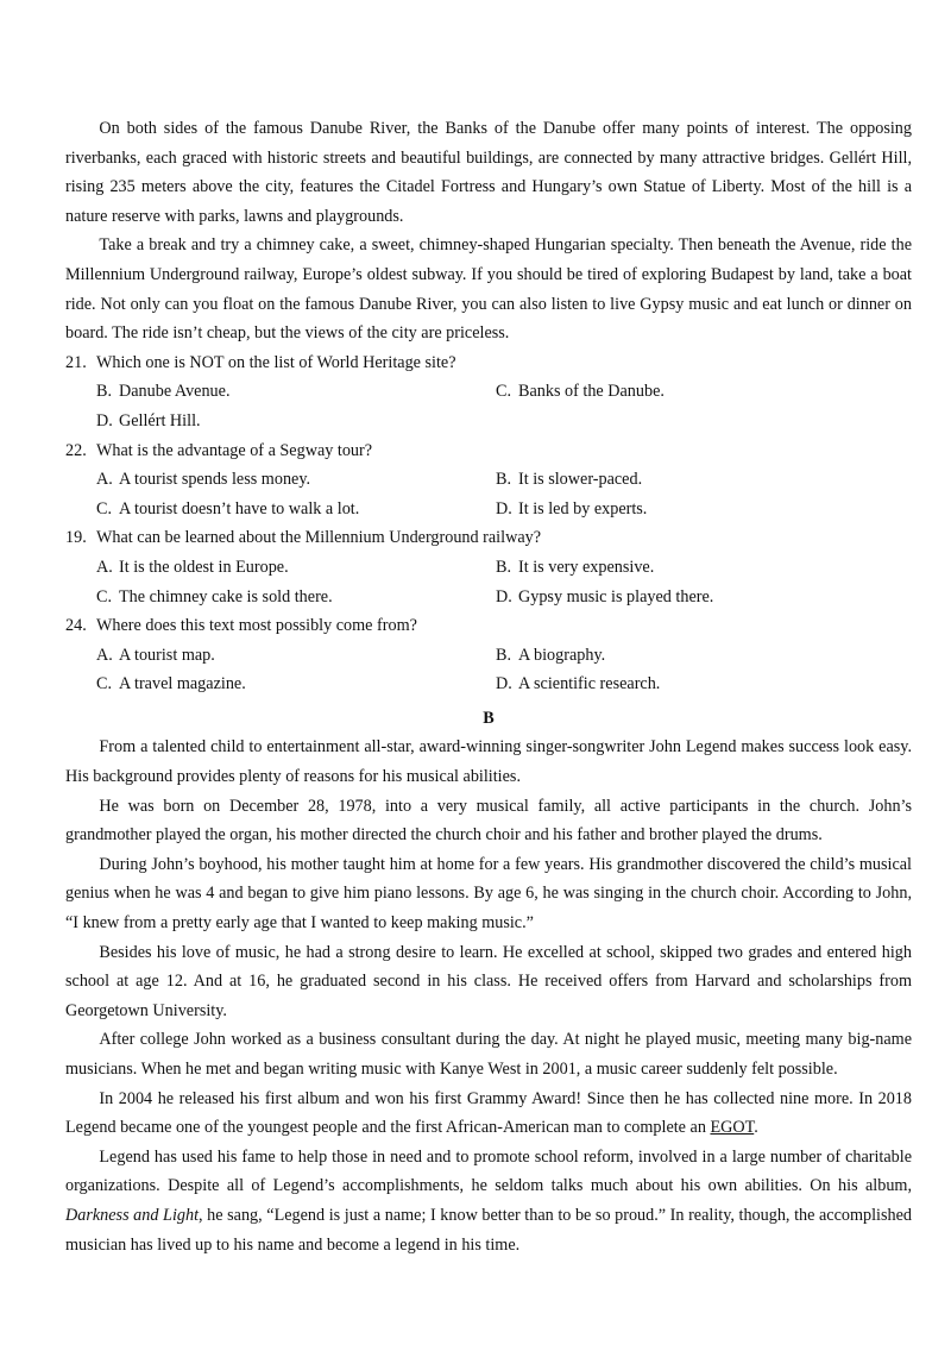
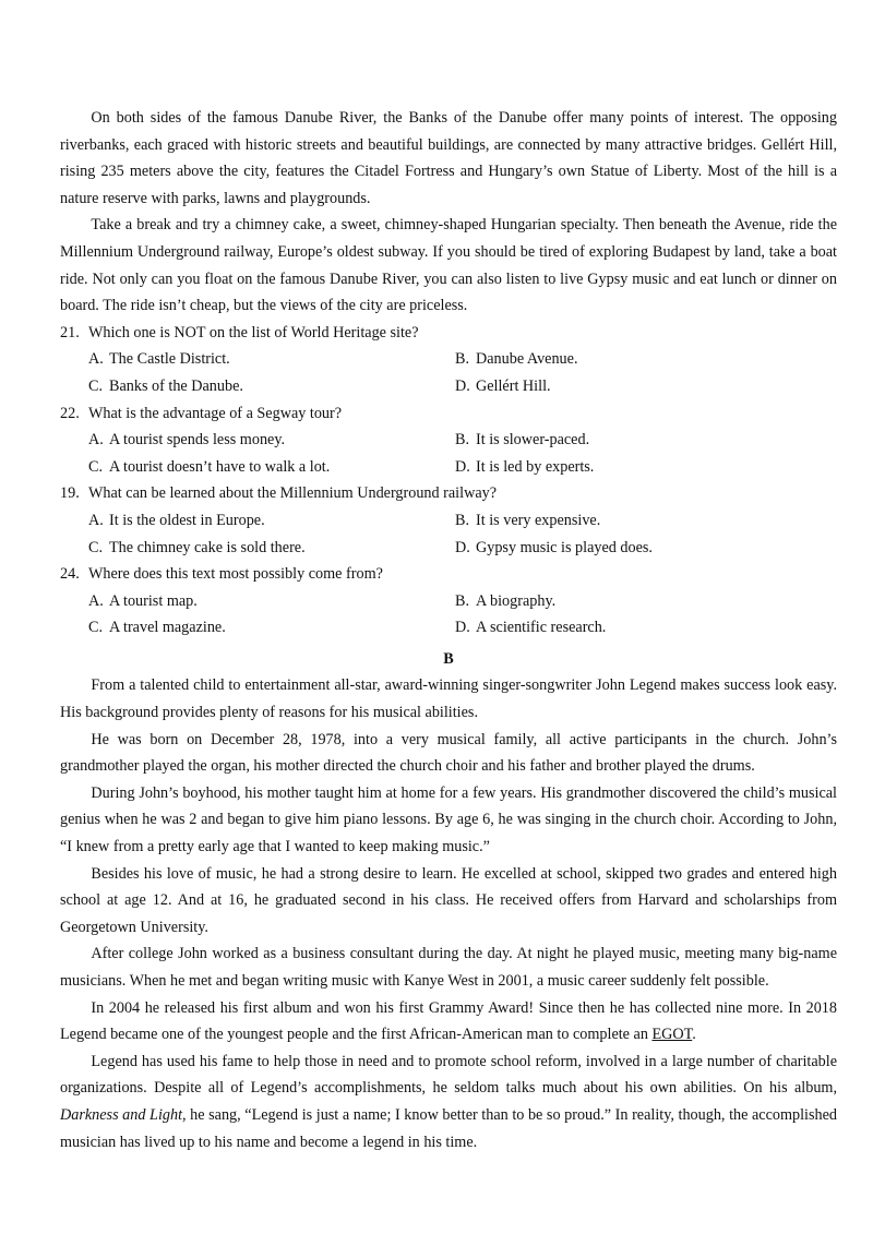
  On both sides of the famous Danube River, the Banks of the Danube offer many points of interest. The opposing riverbanks, each graced with historic streets and beautiful buildings, are connected by many attractive bridges. Gellért Hill, rising 235 meters above the city, features the Citadel Fortress and Hungary’s own Statue of Liberty. Most of the hill is a nature reserve with parks, lawns and playgrounds.
  Take a break and try a chimney cake, a sweet, chimney-shaped Hungarian specialty. Then beneath the Avenue, ride the Millennium Underground railway, Europe’s oldest subway. If you should be tired of exploring Budapest by land, take a boat ride. Not only can you float on the famous Danube River, you can also listen to live Gypsy music and eat lunch or dinner on board. The ride isn’t cheap, but the views of the city are priceless.
  21.
  Which one is NOT on the list of World Heritage site?
+ A. The Castle District.
  B. Danube Avenue.
  C. Banks of the Danube.
  D. Gellért Hill.
  22.
  What is the advantage of a Segway tour?
  A. A tourist spends less money.
  B. It is slower-paced.
  C. A tourist doesn’t have to walk a lot.
  D. It is led by experts.
  19.
  What can be learned about the Millennium Underground railway?
  A. It is the oldest in Europe.
  B. It is very expensive.
  C. The chimney cake is sold there.
- D. Gypsy music is played there.
+ D. Gypsy music is played does.
  24.
  Where does this text most possibly come from?
  A. A tourist map.
  B. A biography.
  C. A travel magazine.
  D. A scientific research.
  B
  From a talented child to entertainment all-star, award-winning singer-songwriter John Legend makes success look easy. His background provides plenty of reasons for his musical abilities.
  He was born on December 28, 1978, into a very musical family, all active participants in the church. John’s grandmother played the organ, his mother directed the church choir and his father and brother played the drums.
- During John’s boyhood, his mother taught him at home for a few years. His grandmother discovered the child’s musical genius when he was 4 and began to give him piano lessons. By age 6, he was singing in the church choir. According to John, “I knew from a pretty early age that I wanted to keep making music.”
+ During John’s boyhood, his mother taught him at home for a few years. His grandmother discovered the child’s musical genius when he was 2 and began to give him piano lessons. By age 6, he was singing in the church choir. According to John, “I knew from a pretty early age that I wanted to keep making music.”
  Besides his love of music, he had a strong desire to learn. He excelled at school, skipped two grades and entered high school at age 12. And at 16, he graduated second in his class. He received offers from Harvard and scholarships from Georgetown University.
  After college John worked as a business consultant during the day. At night he played music, meeting many big-name musicians. When he met and began writing music with Kanye West in 2001, a music career suddenly felt possible.
  In 2004 he released his first album and won his first Grammy Award! Since then he has collected nine more. In 2018 Legend became one of the youngest people and the first African-American man to complete an EGOT.
  Legend has used his fame to help those in need and to promote school reform, involved in a large number of charitable organizations. Despite all of Legend’s accomplishments, he seldom talks much about his own abilities. On his album, Darkness and Light, he sang, “Legend is just a name; I know better than to be so proud.” In reality, though, the accomplished musician has lived up to his name and become a legend in his time.
